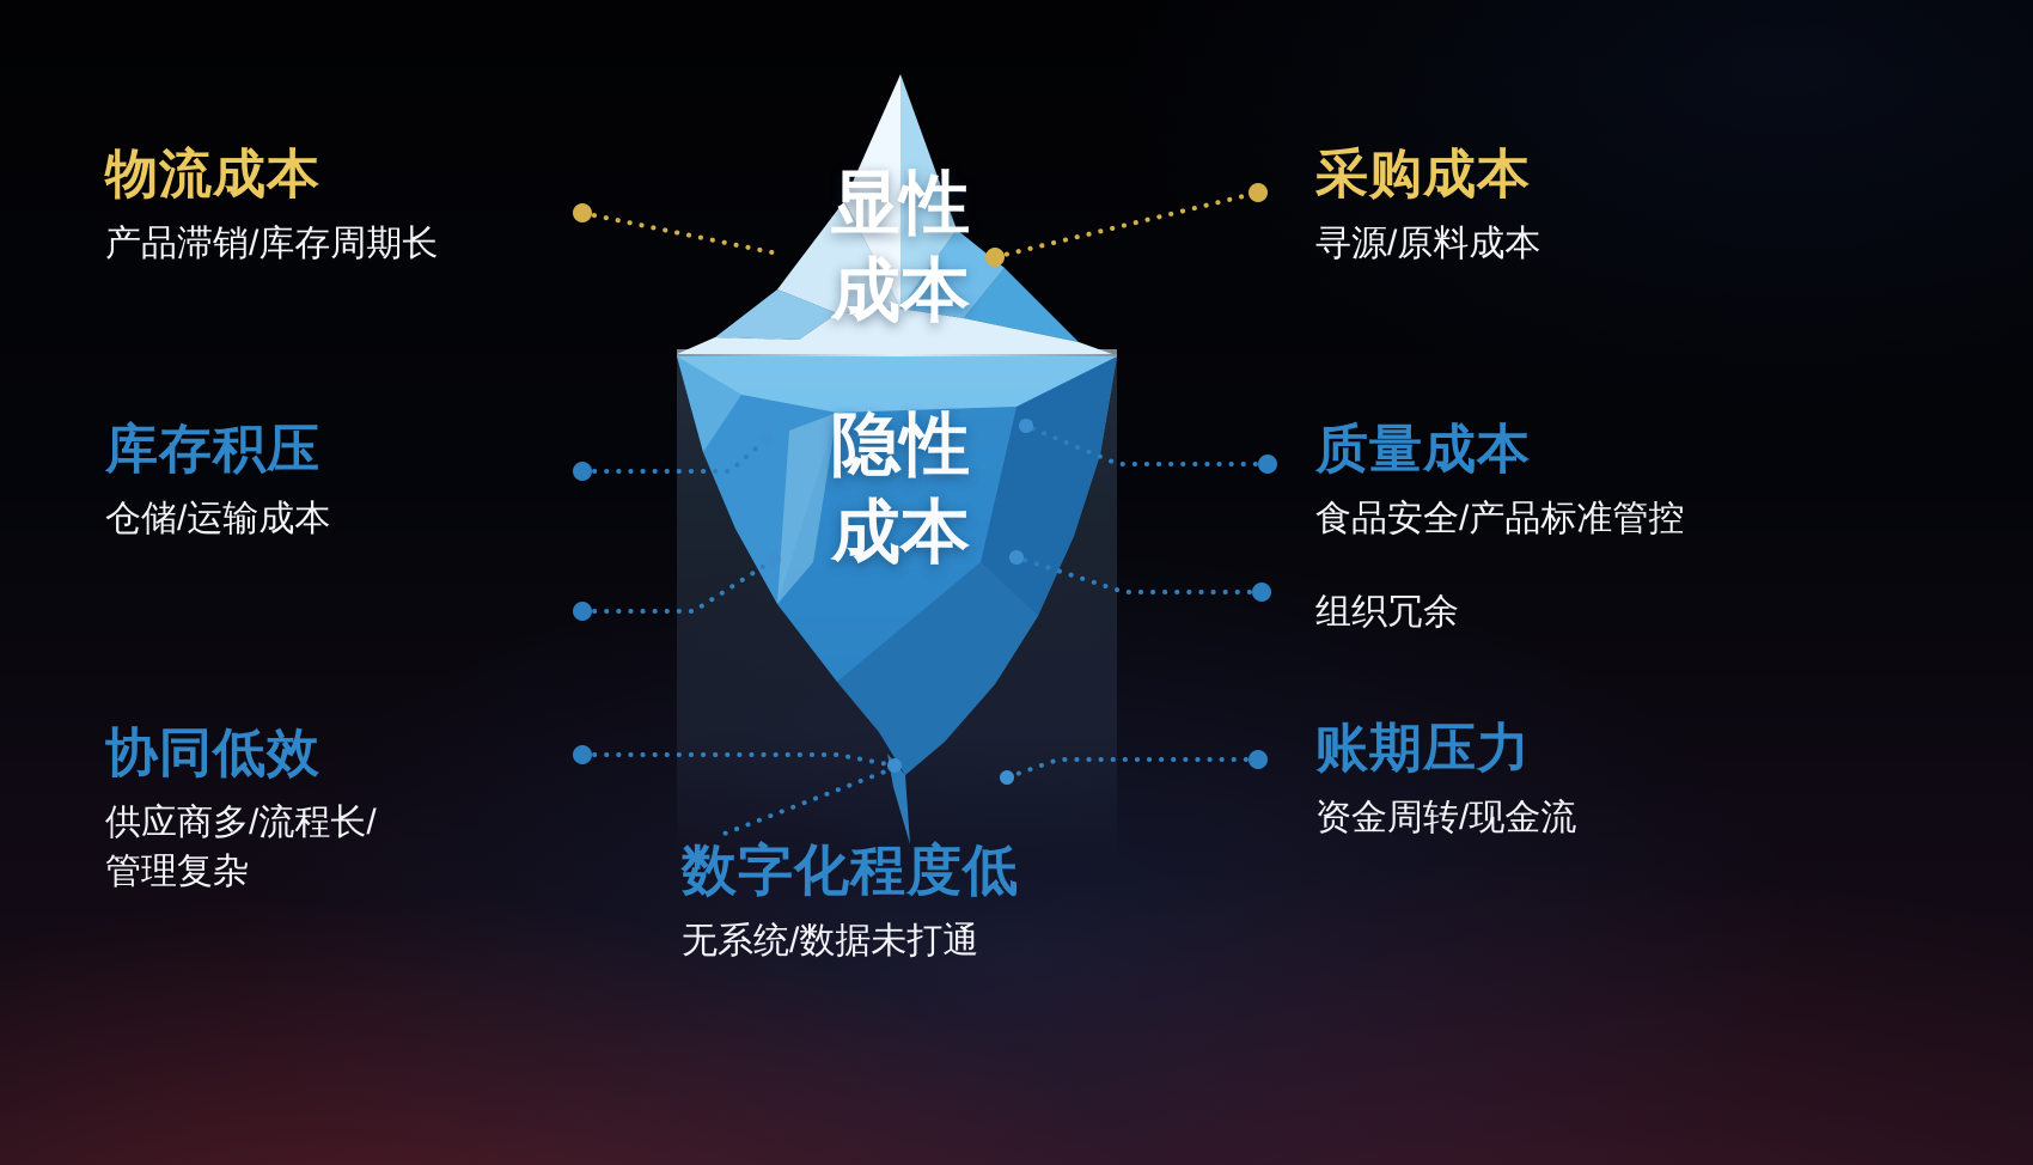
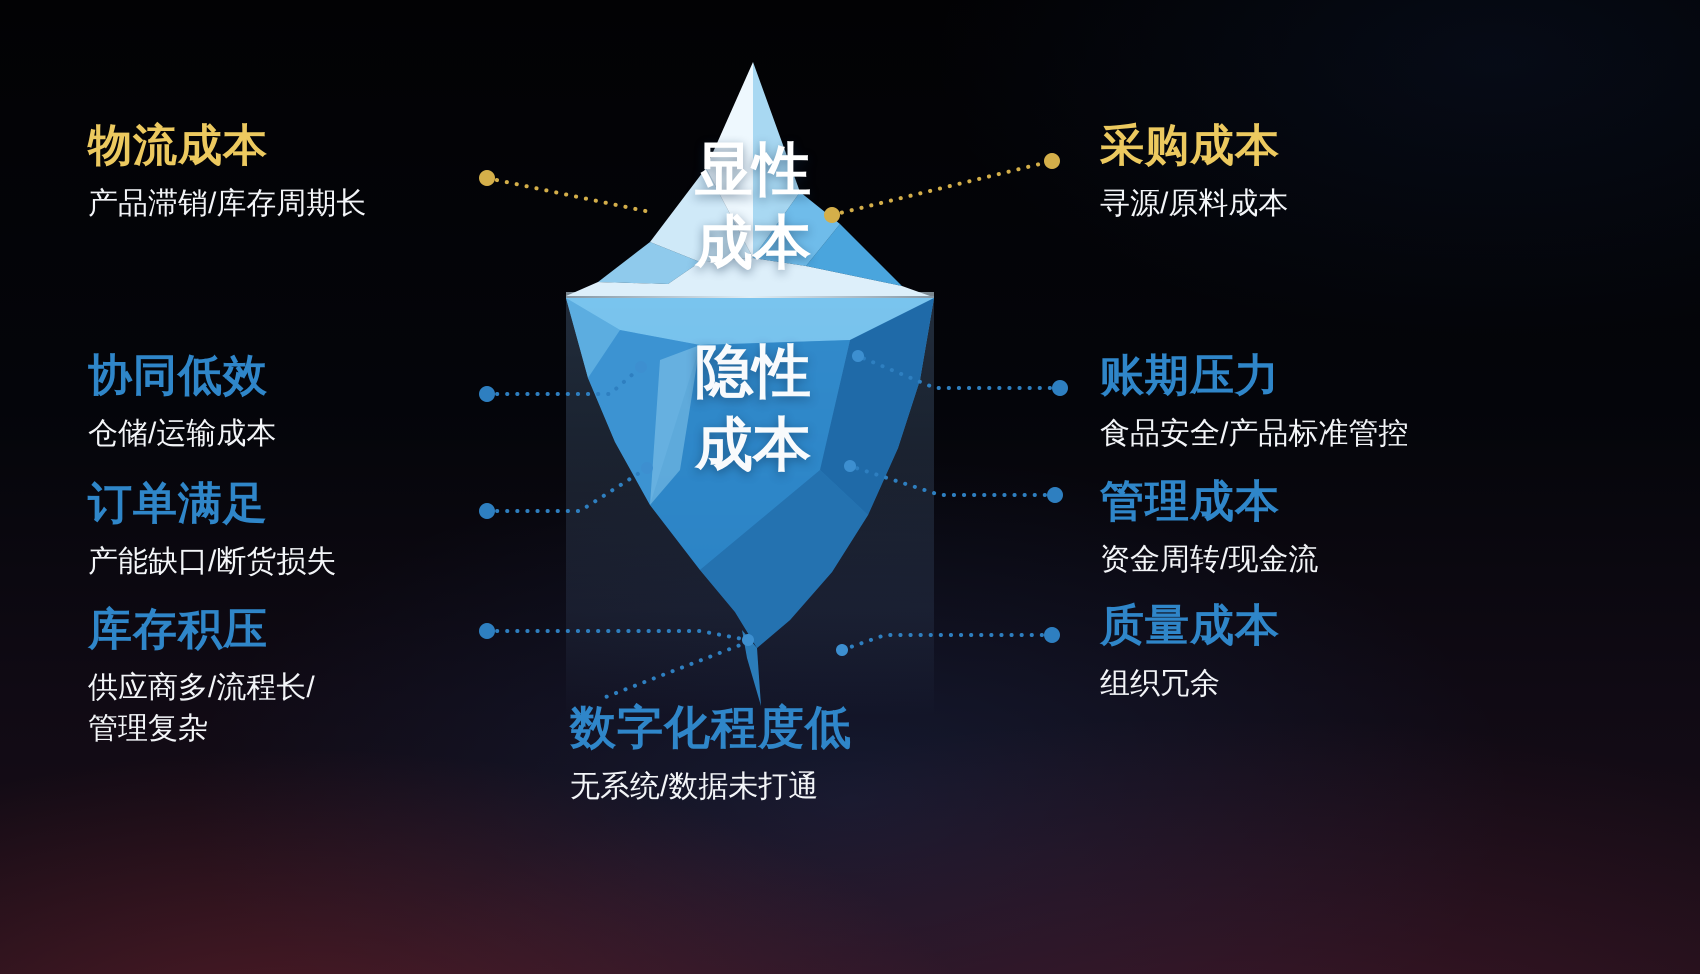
  显性
  成本
  隐性
  成本
  物流成本
  产品滞销/库存周期长
- 库存积压
+ 协同低效
  仓储/运输成本
+ 订单满足
+ 产能缺口/断货损失
- 协同低效
+ 库存积压
  供应商多/流程长/
  管理复杂
  采购成本
  寻源/原料成本
- 质量成本
+ 账期压力
  食品安全/产品标准管控
+ 管理成本
- 组织冗余
+ 资金周转/现金流
- 账期压力
+ 质量成本
- 资金周转/现金流
+ 组织冗余
  数字化程度低
  无系统/数据未打通
